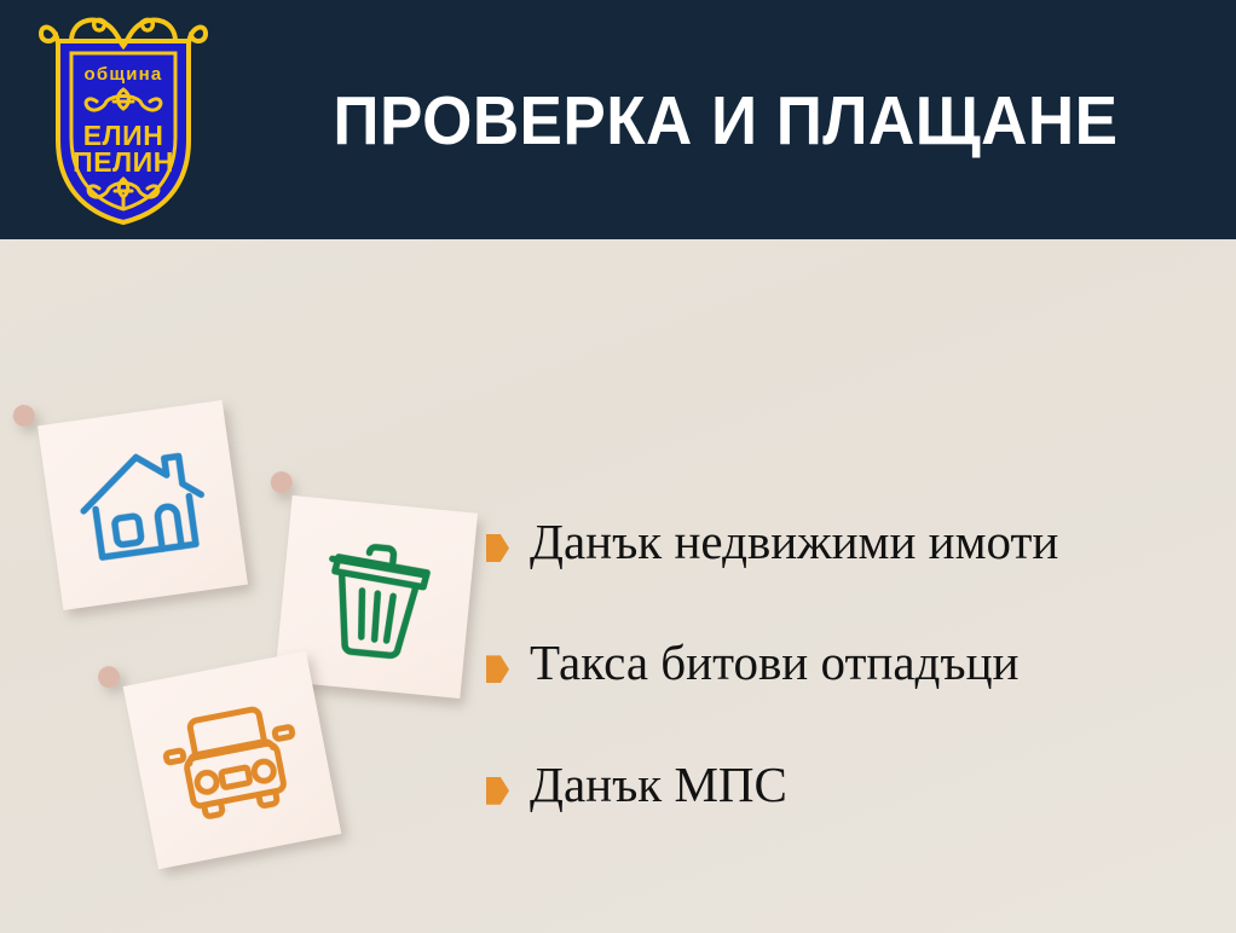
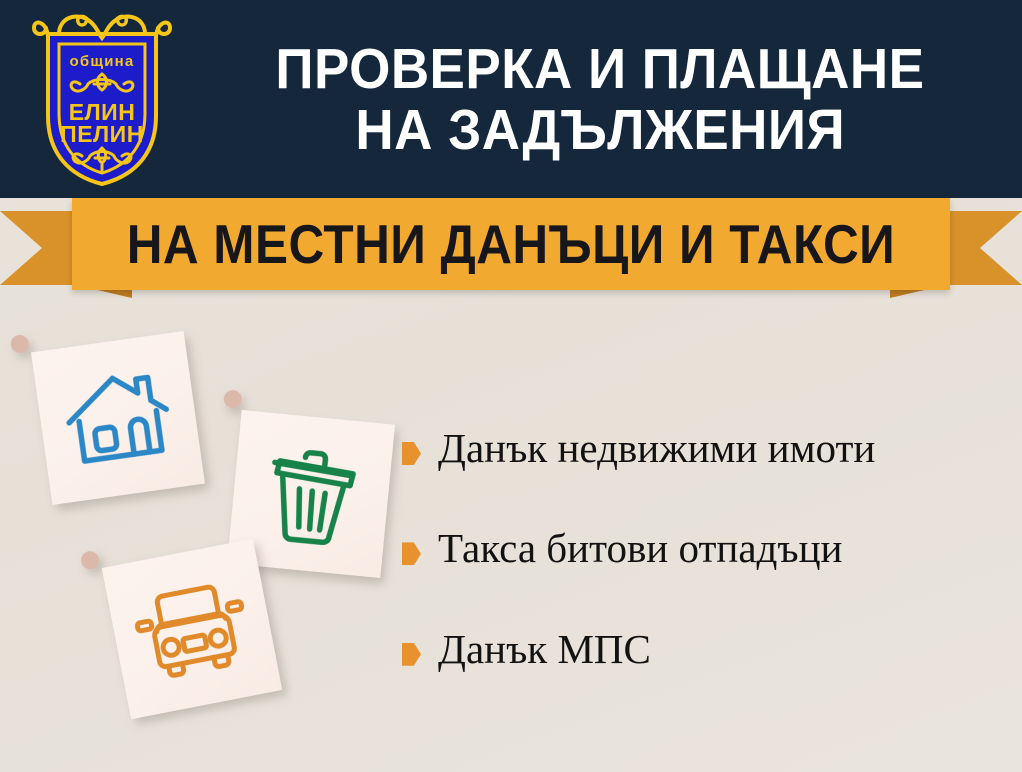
  община
  ЕЛИН
  ПЕЛИН
  ПРОВЕРКА И ПЛАЩАНЕ
+ НА ЗАДЪЛЖЕНИЯ
+ НА МЕСТНИ ДАНЪЦИ И ТАКСИ
  Данък недвижими имоти
  Такса битови отпадъци
  Данък МПС
